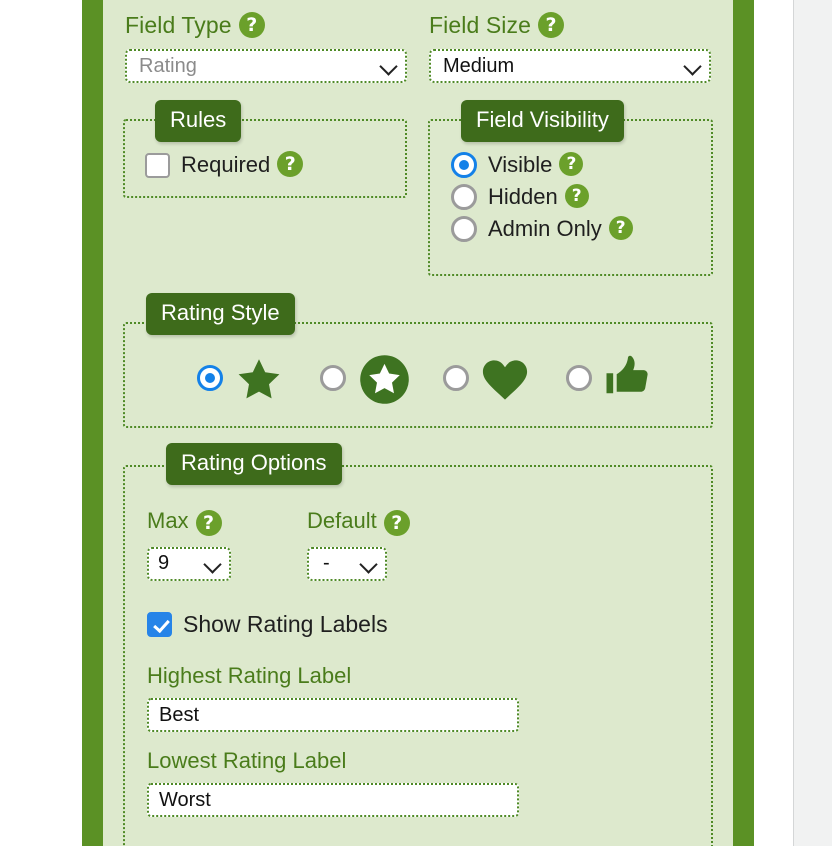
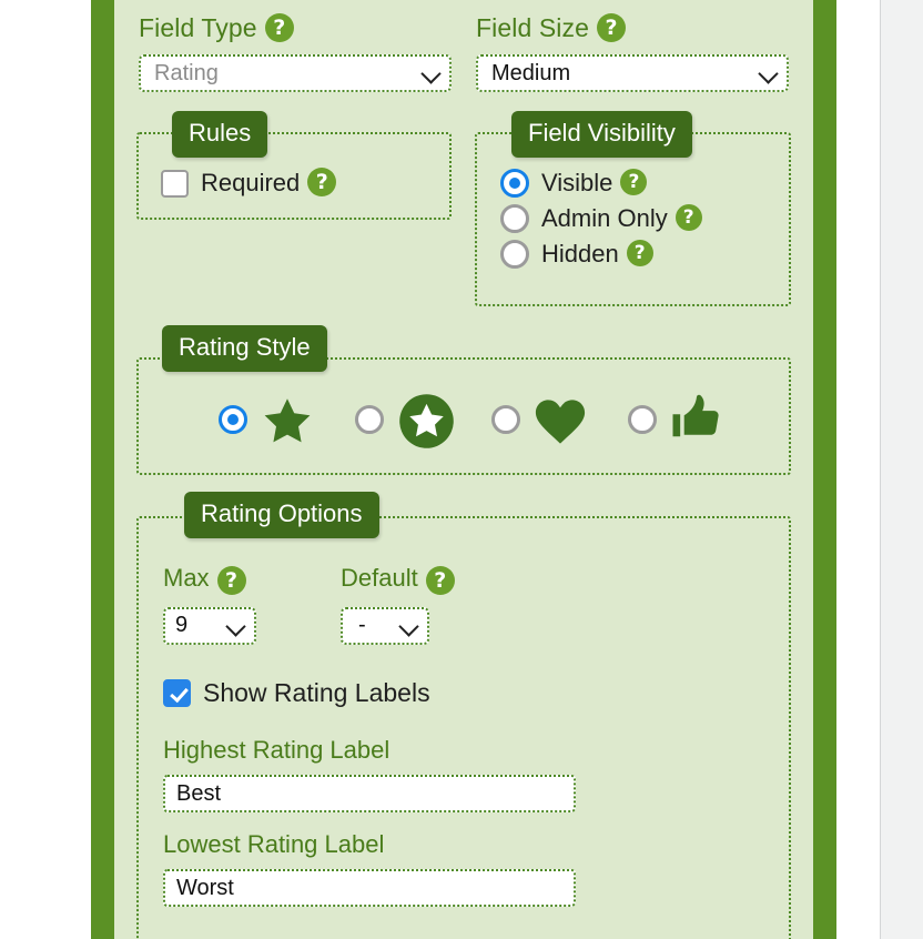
  Field Type ?
  Rating
  Field Size ?
  Medium
  Rules
  Required
  ?
  Field Visibility
  Visible
  ?
- Hidden
+ Admin Only
  ?
- Admin Only
+ Hidden
  ?
  Rating Style
  Rating Options
  Max ?
  9
  Default ?
  -
  Show Rating Labels
  Highest Rating Label
  Best
  Lowest Rating Label
  Worst
